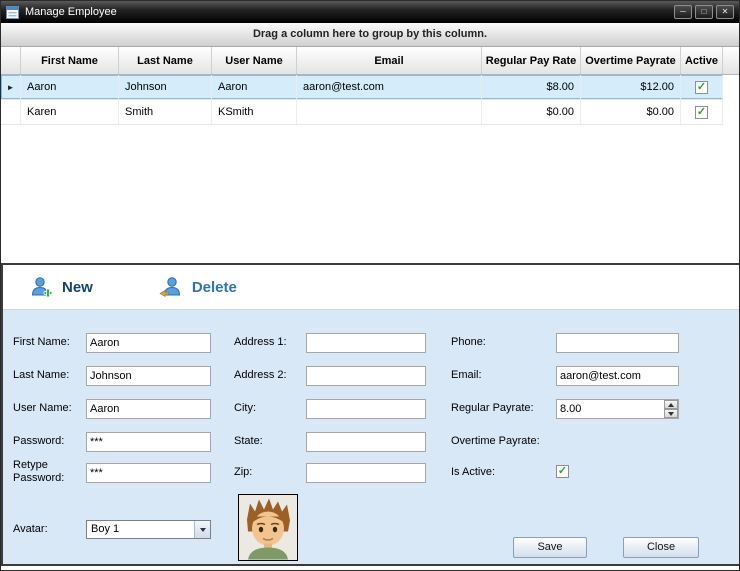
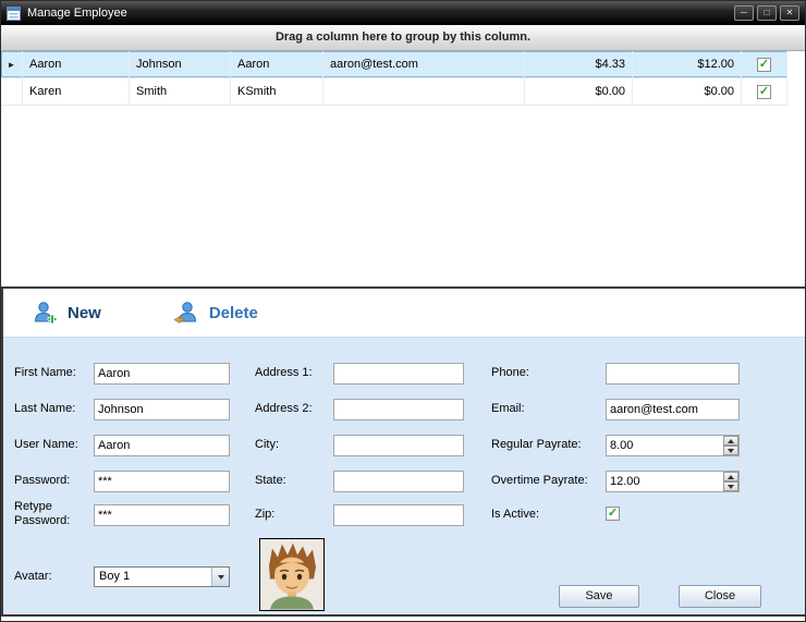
  Manage Employee
  ─
  □
  ✕
  Drag a column here to group by this column.
- First Name
- Last Name
- User Name
- Email
- Regular Pay Rate
- Overtime Payrate
- Active
  ►
  Aaron
  Johnson
  Aaron
  aaron@test.com
- $8.00
+ $4.33
  $12.00
  ✓
  Karen
  Smith
  KSmith
  $0.00
  $0.00
  ✓
  New
  Delete
  First Name:
  Aaron
  Last Name:
  Johnson
  User Name:
  Aaron
  Password:
  ***
  Retype Password:
  ***
  Avatar:
  Boy 1
  Address 1:
  Address 2:
  City:
  State:
  Zip:
  Phone:
  Email:
  aaron@test.com
  Regular Payrate:
  8.00
  Overtime Payrate:
+ 12.00
  Is Active:
  ✓
  Save
  Close
